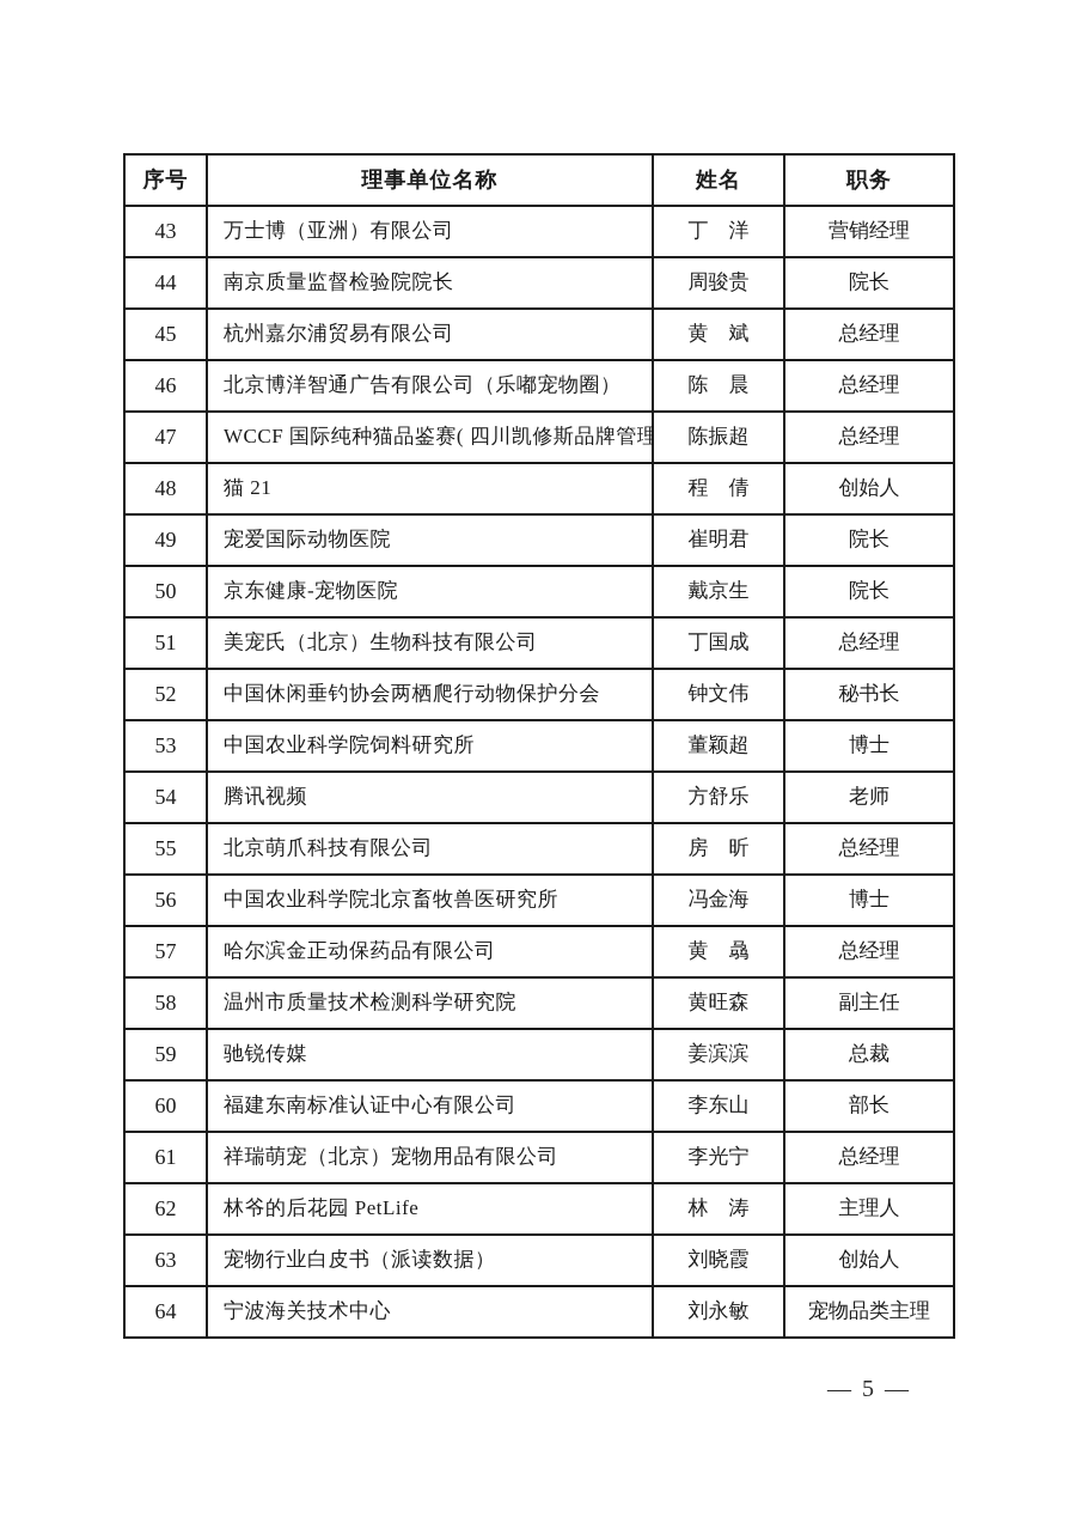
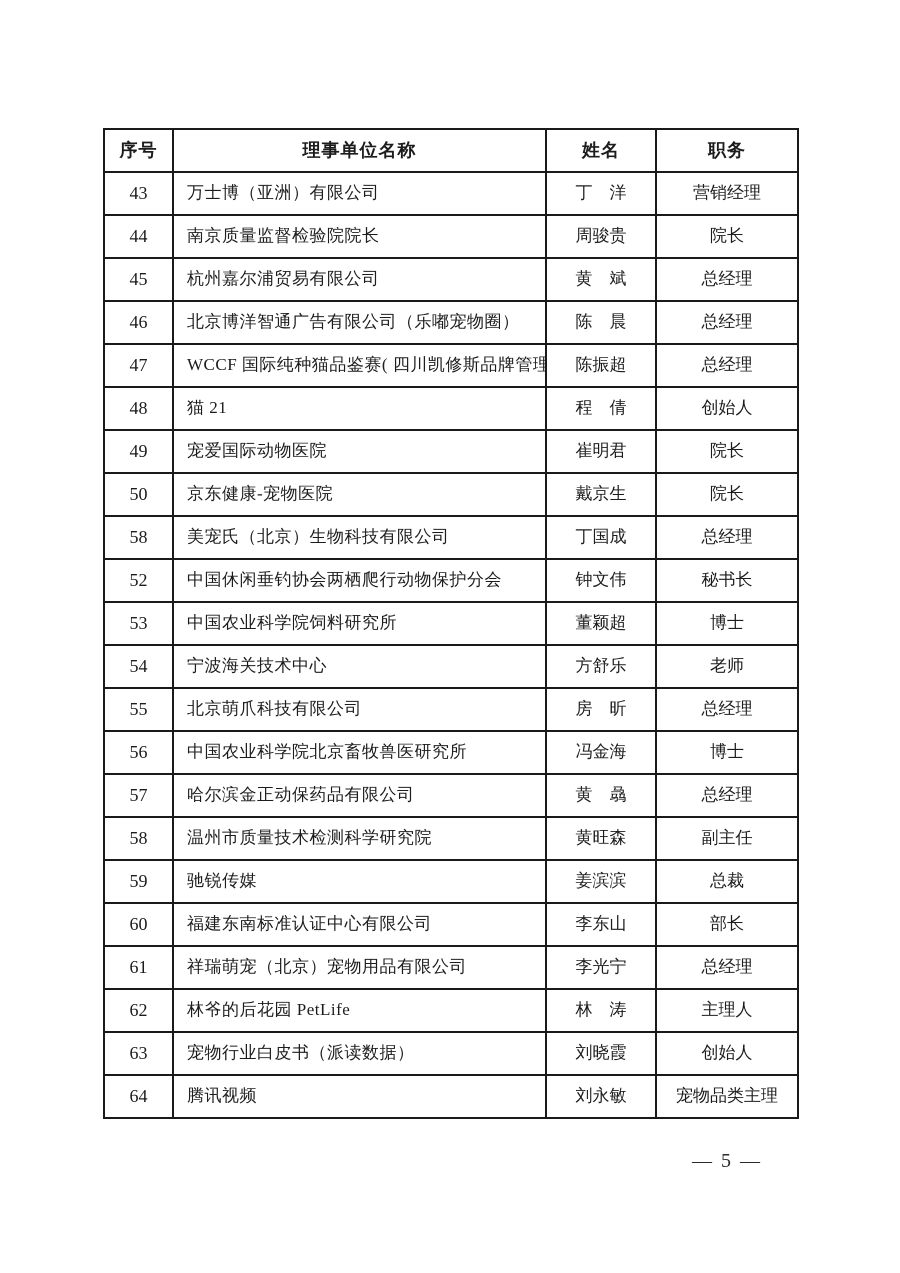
  序号	理事单位名称	姓名	职务
  43	万士博（亚洲）有限公司	丁 洋	营销经理
  44	南京质量监督检验院院长	周骏贵	院长
  45	杭州嘉尔浦贸易有限公司	黄 斌	总经理
  46	北京博洋智通广告有限公司（乐嘟宠物圈）	陈 晨	总经理
  47	WCCF 国际纯种猫品鉴赛( 四川凯修斯品牌管理	陈振超	总经理
  48	猫 21	程 倩	创始人
  49	宠爱国际动物医院	崔明君	院长
  50	京东健康-宠物医院	戴京生	院长
- 51	美宠氏（北京）生物科技有限公司	丁国成	总经理
+ 58	美宠氏（北京）生物科技有限公司	丁国成	总经理
  52	中国休闲垂钓协会两栖爬行动物保护分会	钟文伟	秘书长
  53	中国农业科学院饲料研究所	董颖超	博士
- 54	腾讯视频	方舒乐	老师
+ 54	宁波海关技术中心	方舒乐	老师
  55	北京萌爪科技有限公司	房 昕	总经理
  56	中国农业科学院北京畜牧兽医研究所	冯金海	博士
  57	哈尔滨金正动保药品有限公司	黄 骉	总经理
  58	温州市质量技术检测科学研究院	黄旺森	副主任
  59	驰锐传媒	姜滨滨	总裁
  60	福建东南标准认证中心有限公司	李东山	部长
  61	祥瑞萌宠（北京）宠物用品有限公司	李光宁	总经理
  62	林爷的后花园 PetLife	林 涛	主理人
  63	宠物行业白皮书（派读数据）	刘晓霞	创始人
- 64	宁波海关技术中心	刘永敏	宠物品类主理
+ 64	腾讯视频	刘永敏	宠物品类主理
  — 5 —
